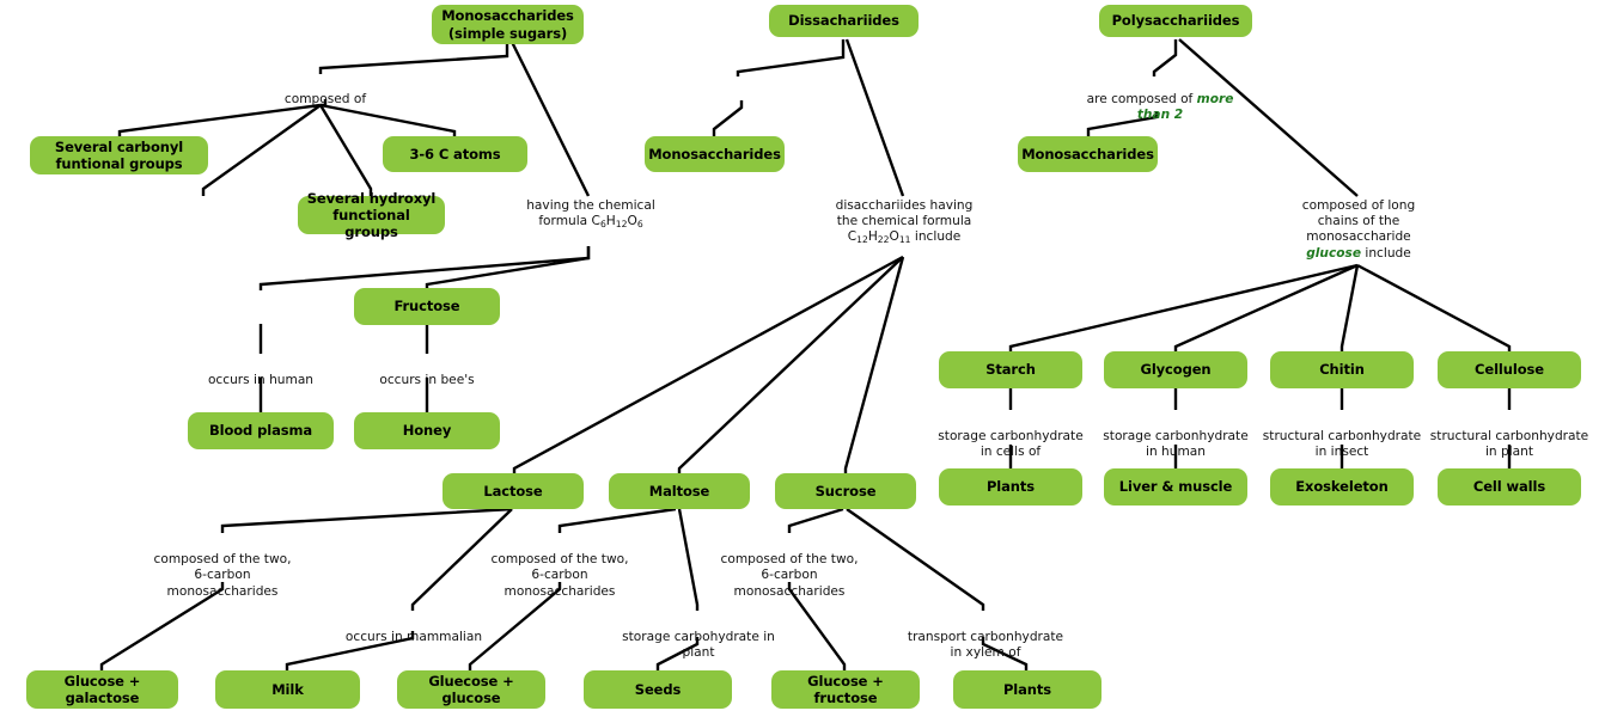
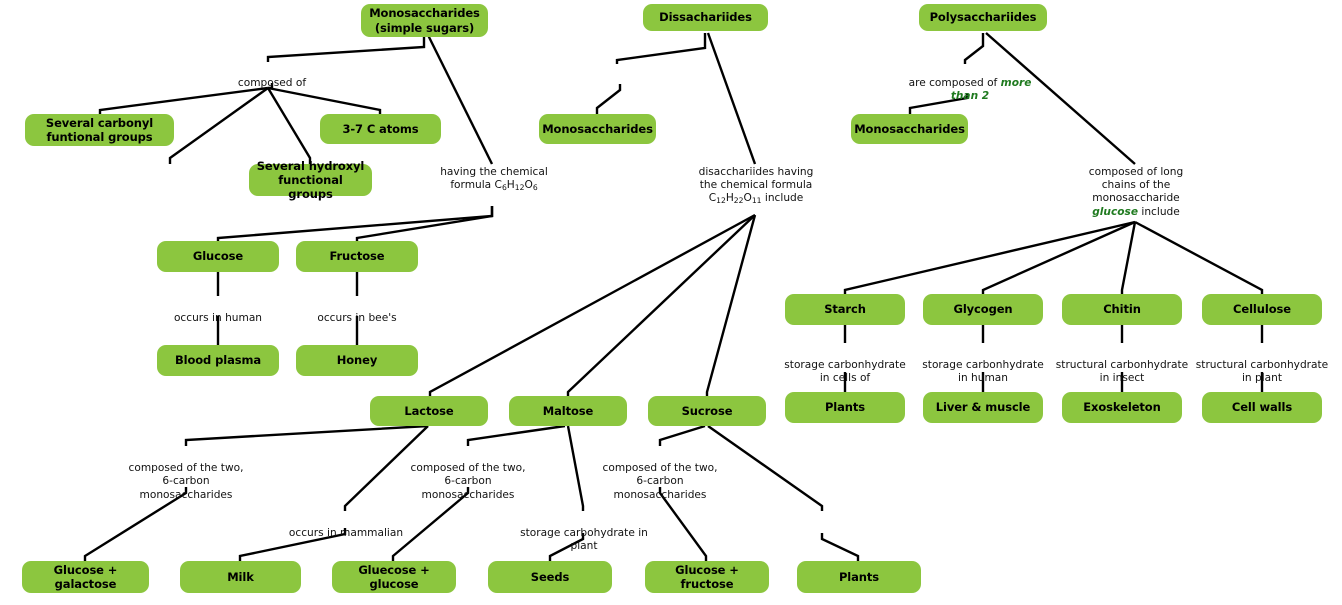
  Monosaccharides
  (simple sugars)
  Dissachariides
  Polysacchariides
  Several carbonyl
  funtional groups
  Several hydroxyl
  functional groups
- 3-6 C atoms
+ 3-7 C atoms
  Monosaccharides
  Monosaccharides
+ Glucose
  Fructose
  Blood plasma
  Honey
  Starch
  Glycogen
  Chitin
  Cellulose
  Plants
  Liver & muscle
  Exoskeleton
  Cell walls
  Lactose
  Maltose
  Sucrose
  Glucose + galactose
  Milk
  Gluecose + glucose
  Seeds
  Glucose + fructose
  Plants
  composed of
  having the chemical
  formula C6H12O6
  are composed of more
  than 2
  disacchariides having
  the chemical formula
  C12H22O11 include
  composed of long
  chains of the
  monosaccharide
  glucose include
  occurs in human
  occurs in bee's
  storage carbonhydrate
  in cells of
  storage carbonhydrate
  in human
  structural carbonhydrate
  in insect
  structural carbonhydrate
  in plant
  composed of the two,
  6-carbon
  monosaccharides
  occurs in mammalian
  composed of the two,
  6-carbon
  monosaccharides
  storage carbohydrate in
  plant
  composed of the two,
  6-carbon
  monosaccharides
- transport carbonhydrate
- in xylem of
